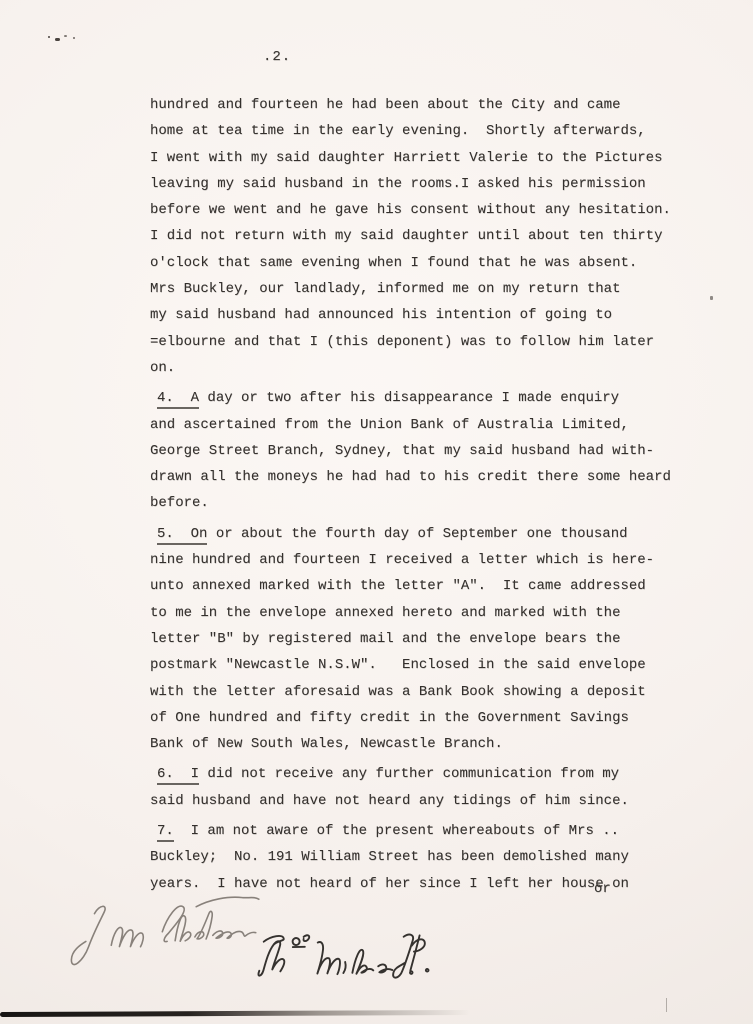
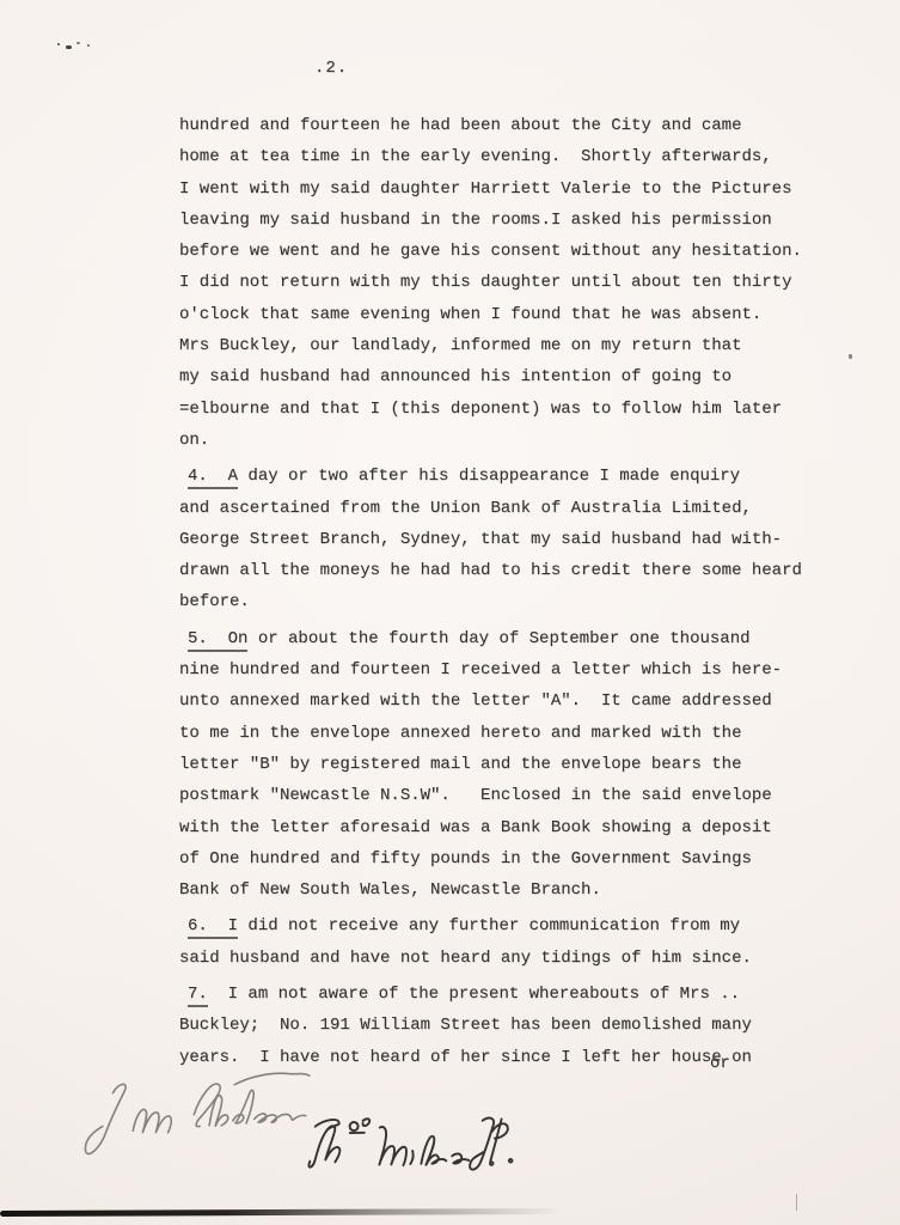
  .2.
  hundred and fourteen he had been about the City and came
  home at tea time in the early evening. Shortly afterwards,
  I went with my said daughter Harriett Valerie to the Pictures
  leaving my said husband in the rooms.I asked his permission
  before we went and he gave his consent without any hesitation.
- I did not return with my said daughter until about ten thirty
+ I did not return with my this daughter until about ten thirty
  o'clock that same evening when I found that he was absent.
  Mrs Buckley, our landlady, informed me on my return that
  my said husband had announced his intention of going to
  =elbourne and that I (this deponent) was to follow him later
  on.
  4. A day or two after his disappearance I made enquiry
  and ascertained from the Union Bank of Australia Limited,
  George Street Branch, Sydney, that my said husband had with-
  drawn all the moneys he had had to his credit there some heard
  before.
  5. On or about the fourth day of September one thousand
  nine hundred and fourteen I received a letter which is here-
  unto annexed marked with the letter "A". It came addressed
  to me in the envelope annexed hereto and marked with the
  letter "B" by registered mail and the envelope bears the
  postmark "Newcastle N.S.W". Enclosed in the said envelope
  with the letter aforesaid was a Bank Book showing a deposit
- of One hundred and fifty credit in the Government Savings
+ of One hundred and fifty pounds in the Government Savings
  Bank of New South Wales, Newcastle Branch.
  6. I did not receive any further communication from my
  said husband and have not heard any tidings of him since.
  7. I am not aware of the present whereabouts of Mrs ..
  Buckley; No. 191 William Street has been demolished many
  years. I have not heard of her since I left her house on
  or
